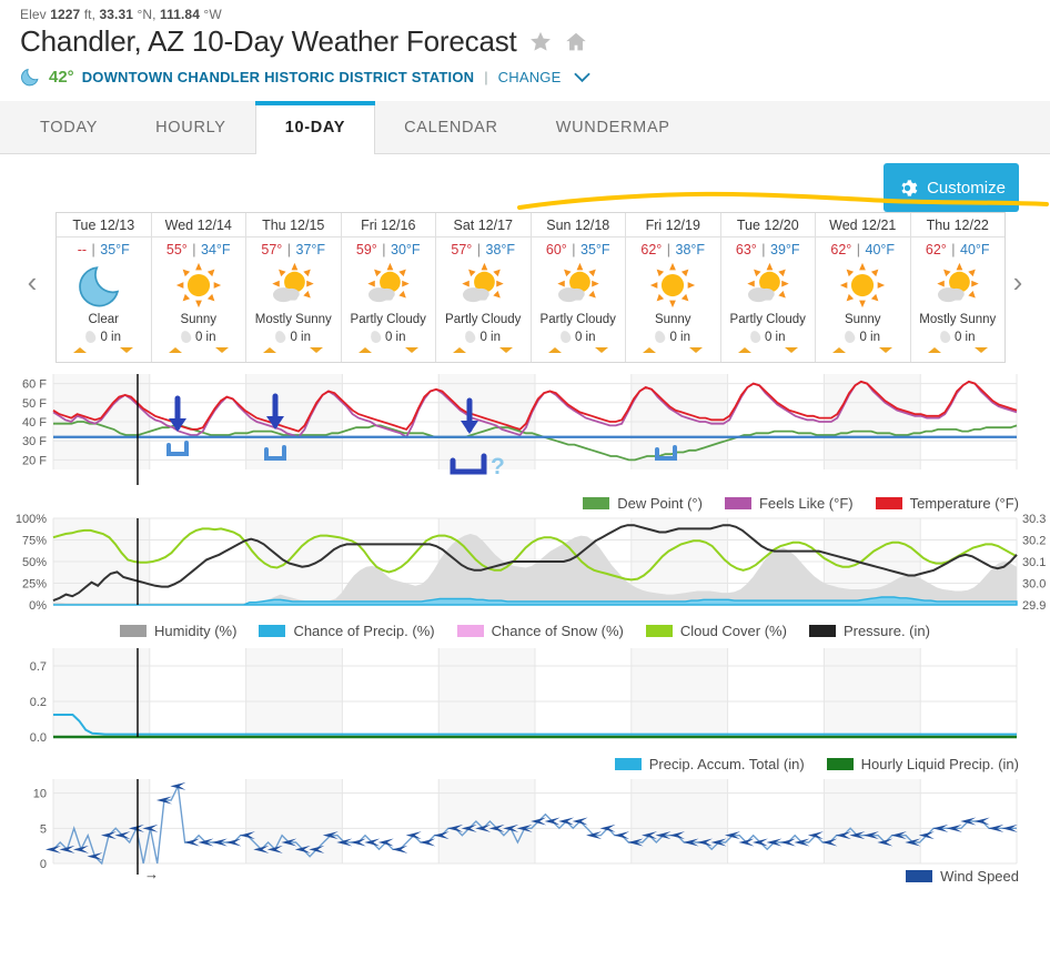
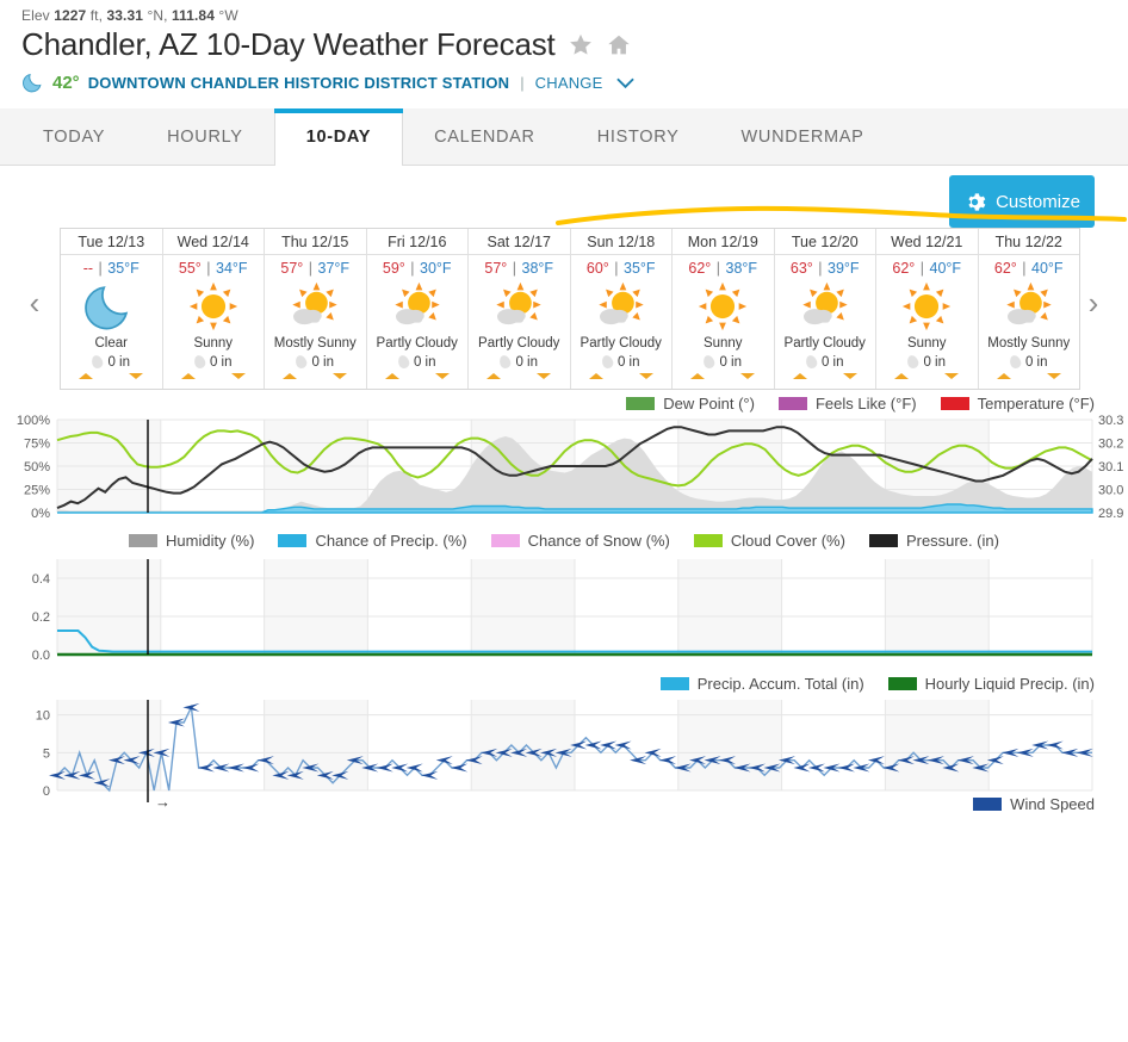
  Elev 1227 ft, 33.31 °N, 111.84 °W
  Chandler, AZ 10-Day Weather Forecast
  42°
  DOWNTOWN CHANDLER HISTORIC DISTRICT STATION
  |
  CHANGE
  TODAY
  HOURLY
  10-DAY
  CALENDAR
+ HISTORY
  WUNDERMAP
  Customize
  ‹
  ›
  Tue 12/13
  -- | 35°F
  Clear
  0 in
  Wed 12/14
  55° | 34°F
  Sunny
  0 in
  Thu 12/15
  57° | 37°F
  Mostly Sunny
  0 in
  Fri 12/16
  59° | 30°F
  Partly Cloudy
  0 in
  Sat 12/17
  57° | 38°F
  Partly Cloudy
  0 in
  Sun 12/18
  60° | 35°F
  Partly Cloudy
  0 in
- Fri 12/19
+ Mon 12/19
  62° | 38°F
  Sunny
  0 in
  Tue 12/20
  63° | 39°F
  Partly Cloudy
  0 in
  Wed 12/21
  62° | 40°F
  Sunny
  0 in
  Thu 12/22
  62° | 40°F
  Mostly Sunny
  0 in
- 20 F
- 30 F
- 40 F
- 50 F
- 60 F
- ?
  Dew Point (°)
  Feels Like (°F)
  Temperature (°F)
  0%
  25%
  50%
  75%
  100%
  29.9
  30.0
  30.1
  30.2
  30.3
  Humidity (%)
  Chance of Precip. (%)
  Chance of Snow (%)
  Cloud Cover (%)
  Pressure. (in)
  0.0
  0.2
- 0.7
+ 0.4
  Precip. Accum. Total (in)
  Hourly Liquid Precip. (in)
  0
  5
  10
  →
  Wind Speed
